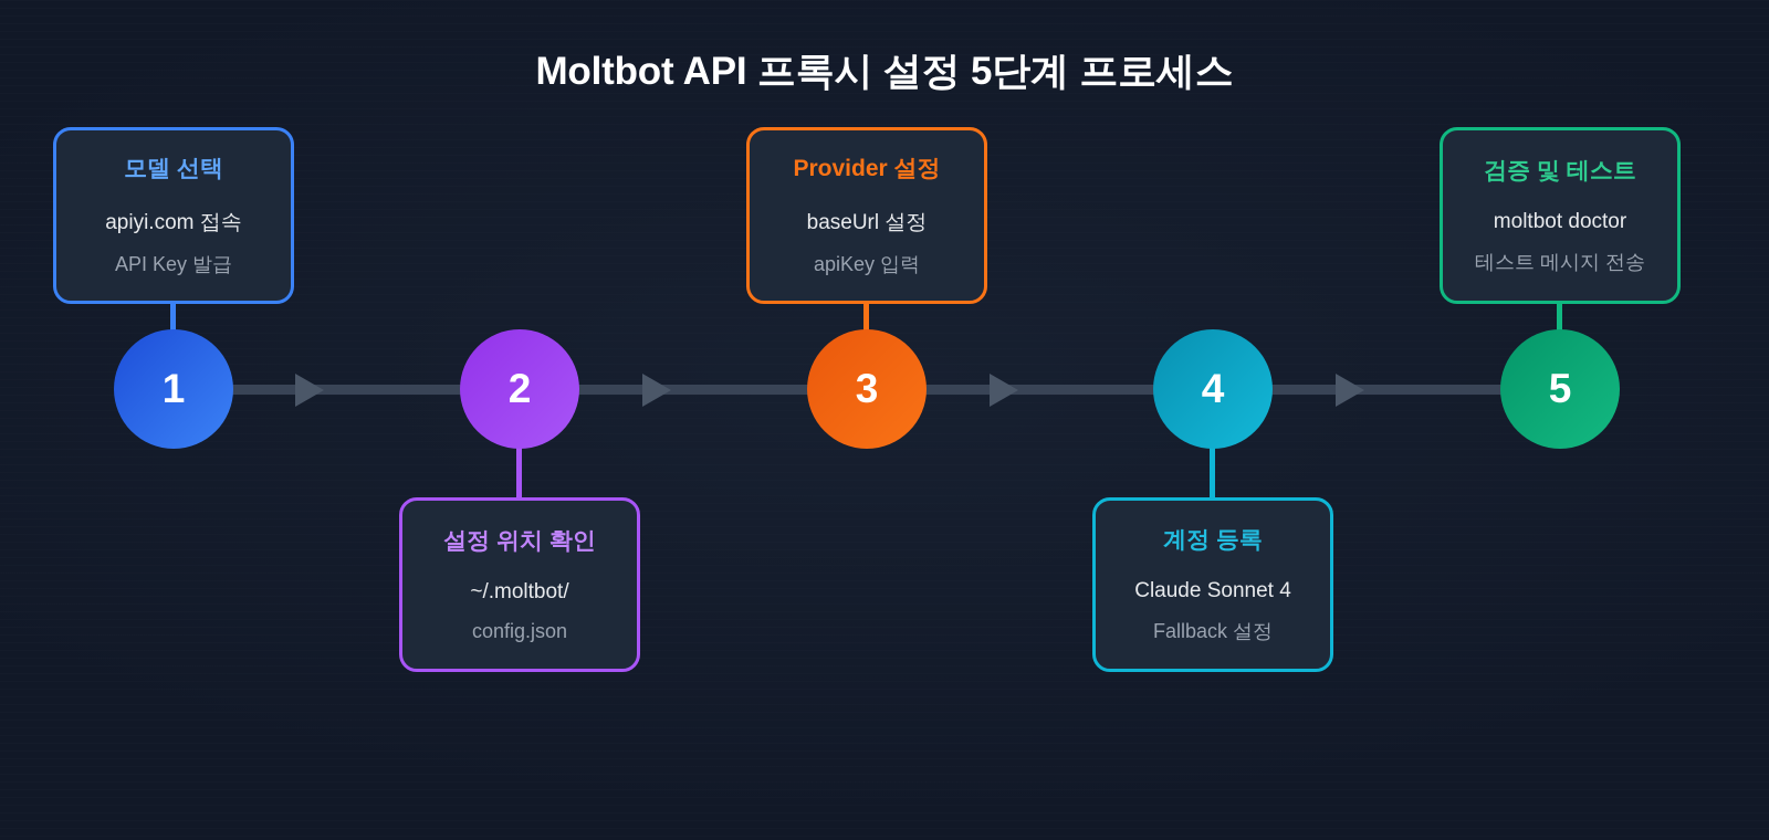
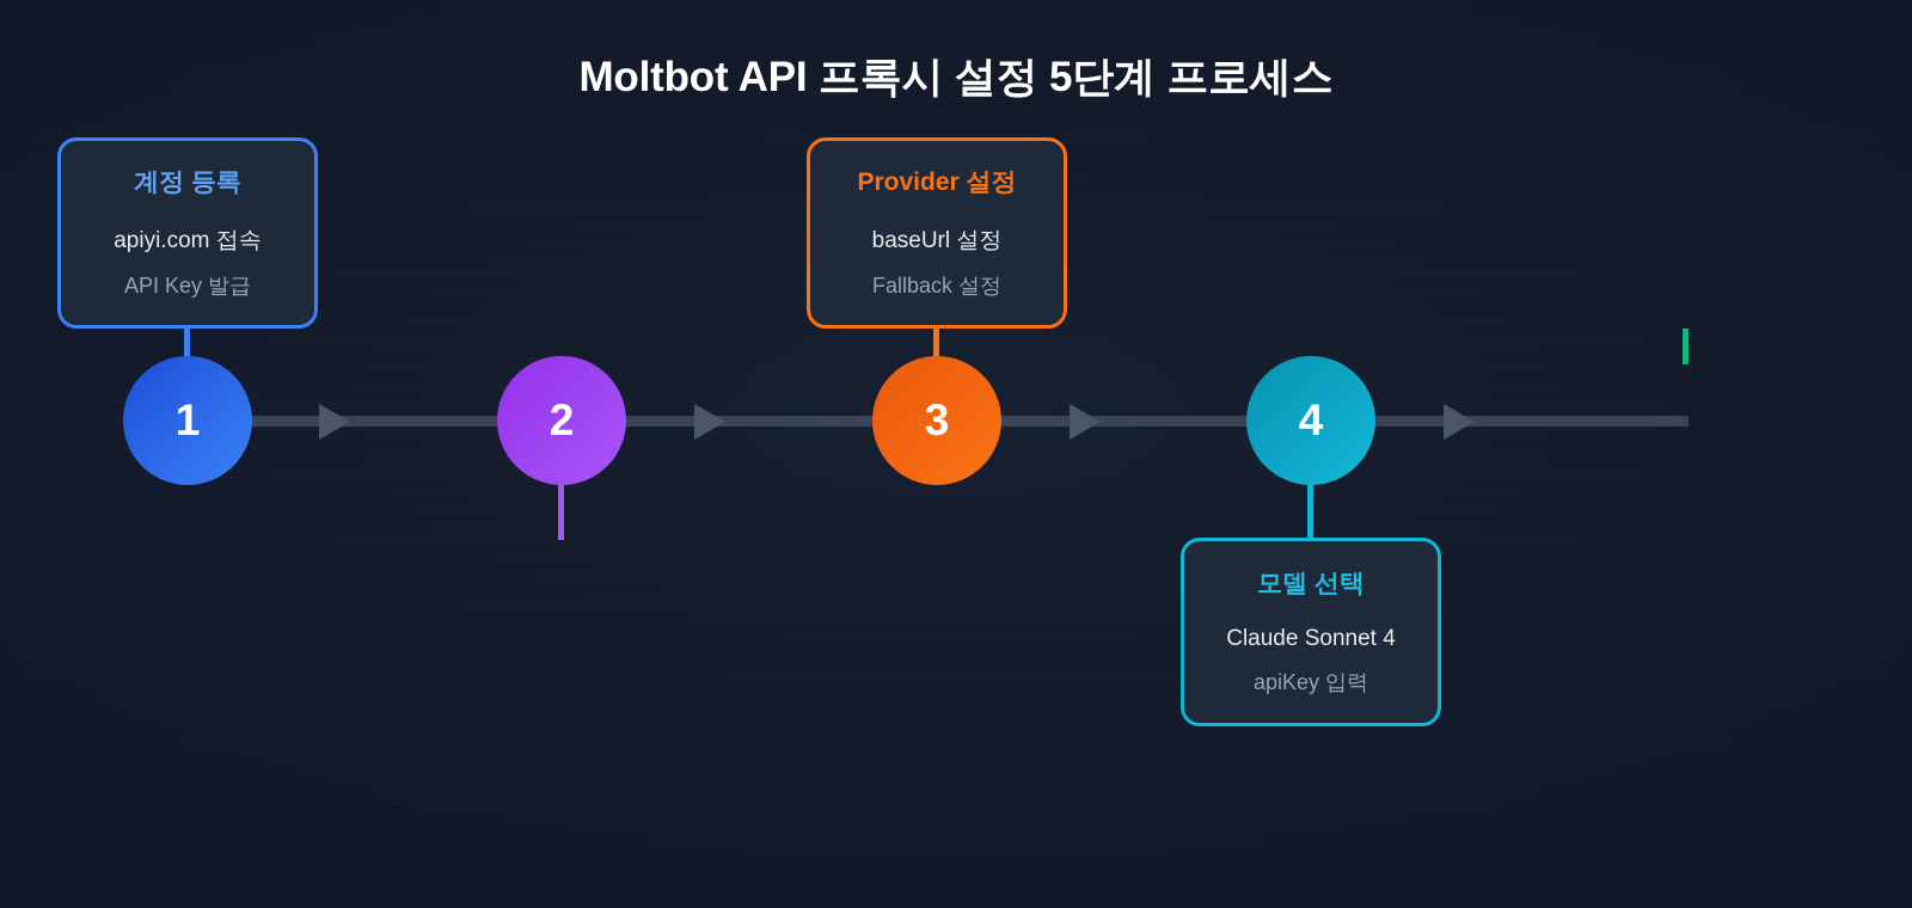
  Moltbot API 프록시 설정 5단계 프로세스
- 모델 선택
+ 계정 등록
  apiyi.com 접속
  API Key 발급
  1
  2
- 설정 위치 확인
- ~/.moltbot/
- config.json
  Provider 설정
  baseUrl 설정
- apiKey 입력
+ Fallback 설정
  3
  4
- 계정 등록
+ 모델 선택
  Claude Sonnet 4
- Fallback 설정
+ apiKey 입력
- 검증 및 테스트
- moltbot doctor
- 테스트 메시지 전송
- 5
